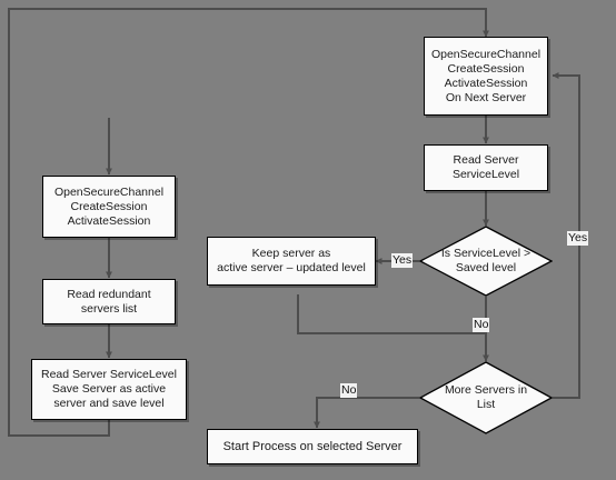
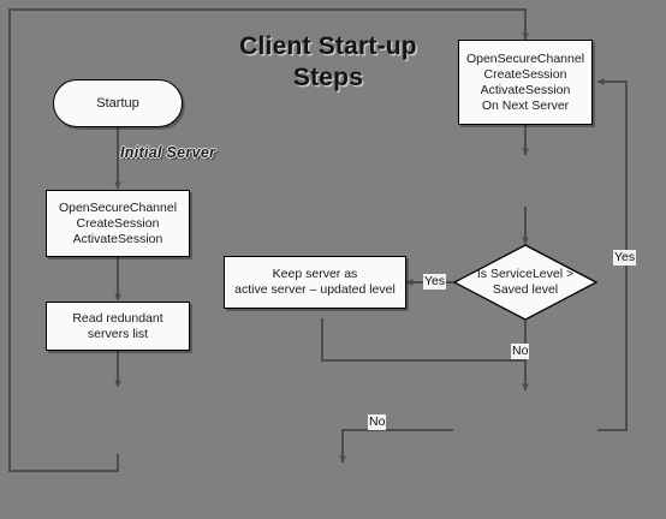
+ Client Start-up
+ Steps
+ Startup
+ Initial Server
  OpenSecureChannel
  CreateSession
  ActivateSession
  Read redundant
  servers list
- Read Server ServiceLevel
- Save Server as active
- server and save level
  OpenSecureChannel
  CreateSession
  ActivateSession
  On Next Server
- Read Server
- ServiceLevel
  Is ServiceLevel >
  Saved level
  Keep server as
  active server – updated level
- More Servers in
- List
- Start Process on selected Server
  Yes
  No
  No
  Yes
